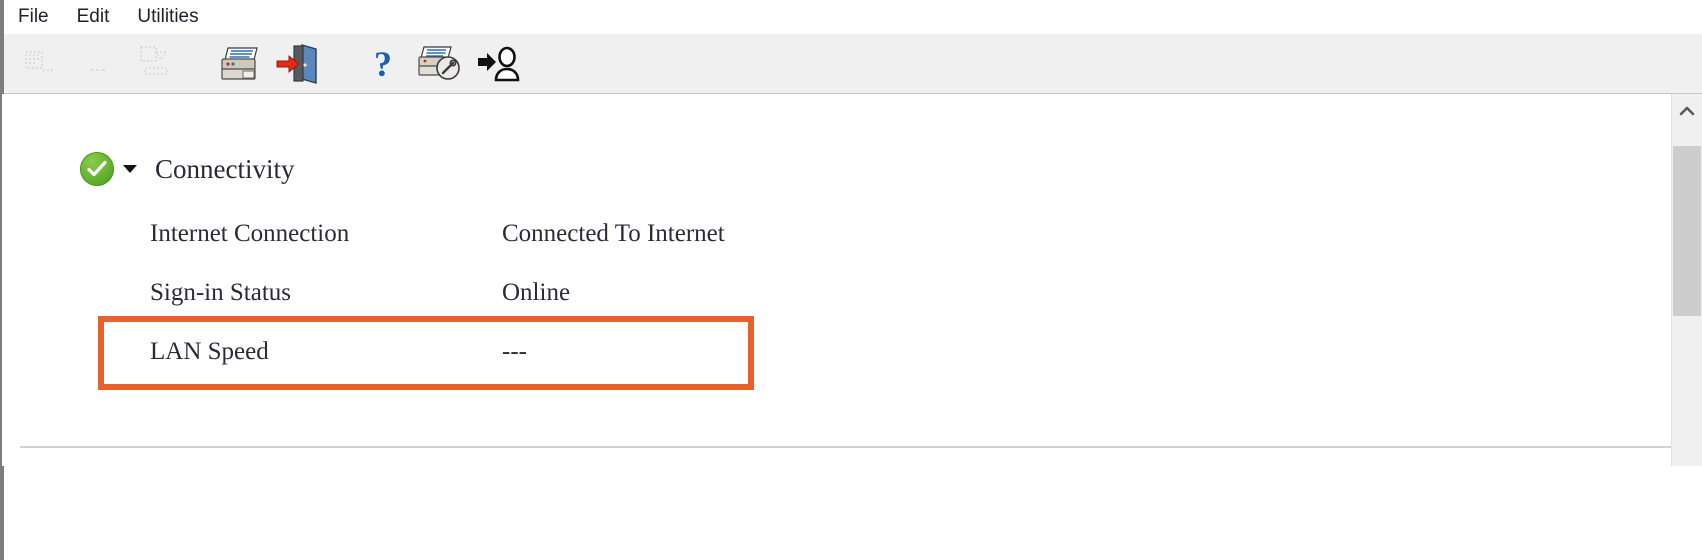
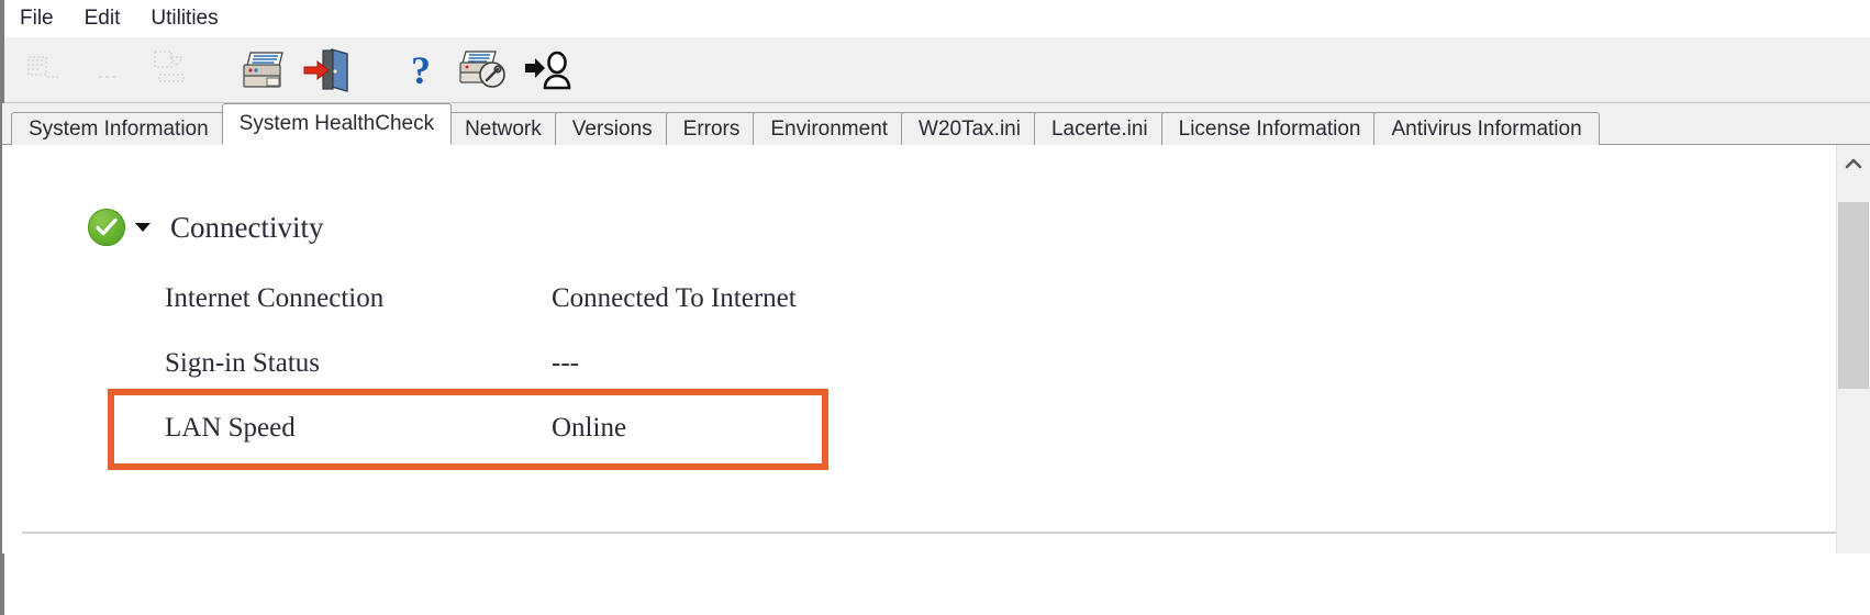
  File
  Edit
  Utilities
  ?
+ System Information
+ System HealthCheck
+ Network
+ Versions
+ Errors
+ Environment
+ W20Tax.ini
+ Lacerte.ini
+ License Information
+ Antivirus Information
  Connectivity
  Internet Connection
  Connected To Internet
  Sign-in Status
- Online
+ ---
  LAN Speed
- ---
+ Online
